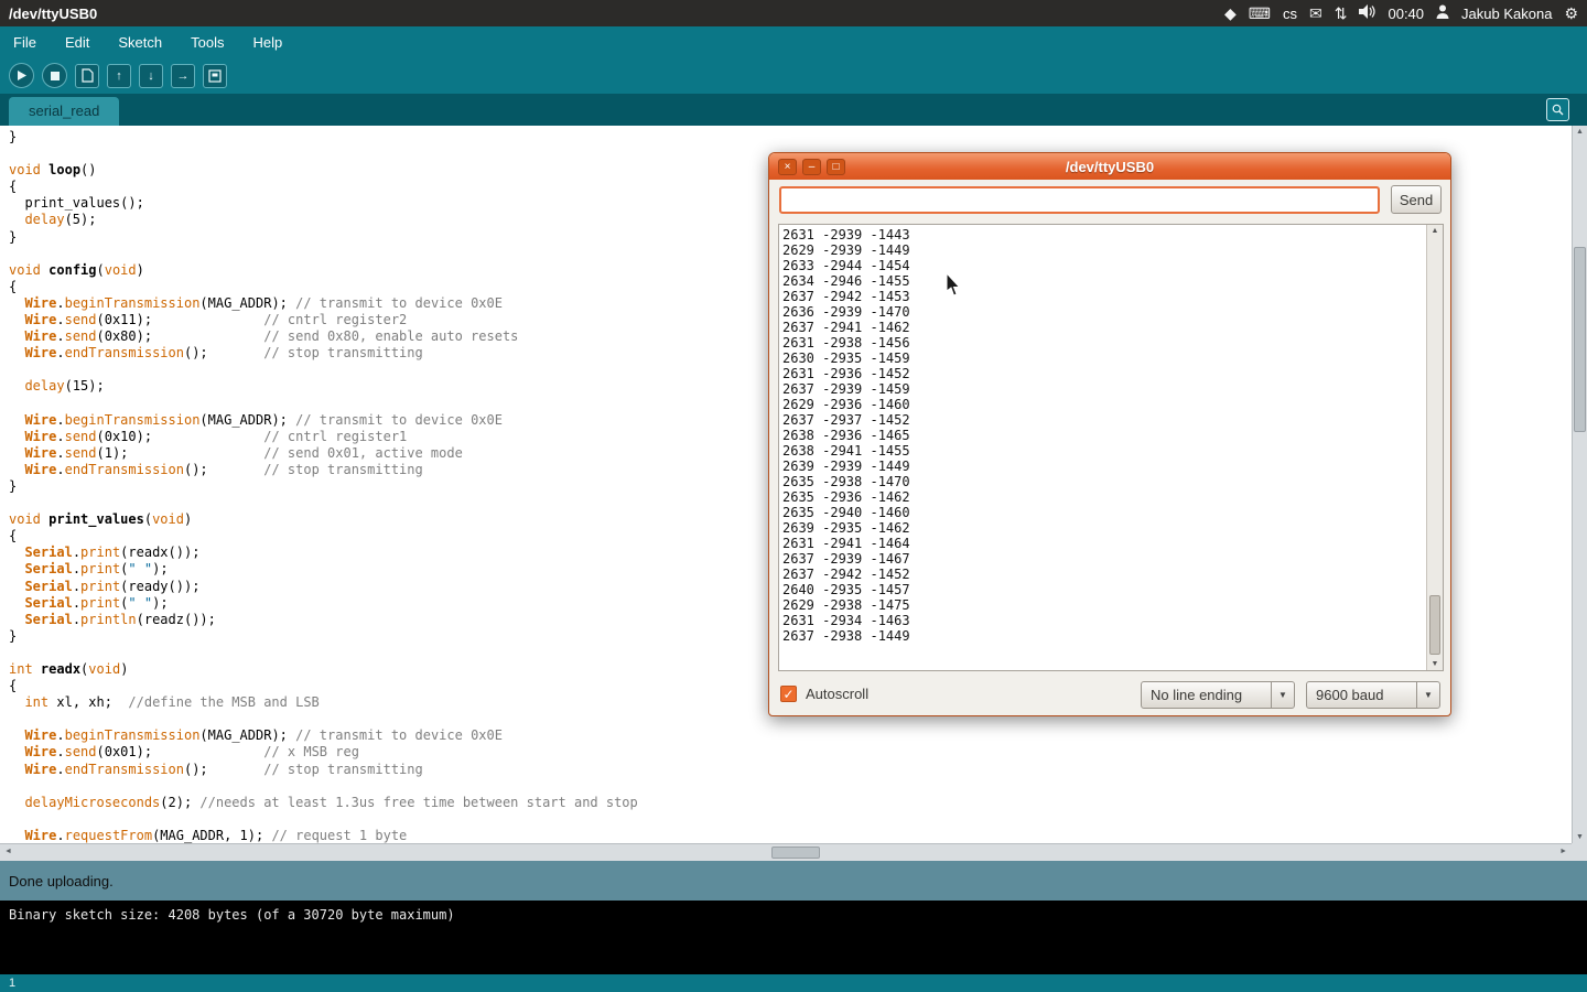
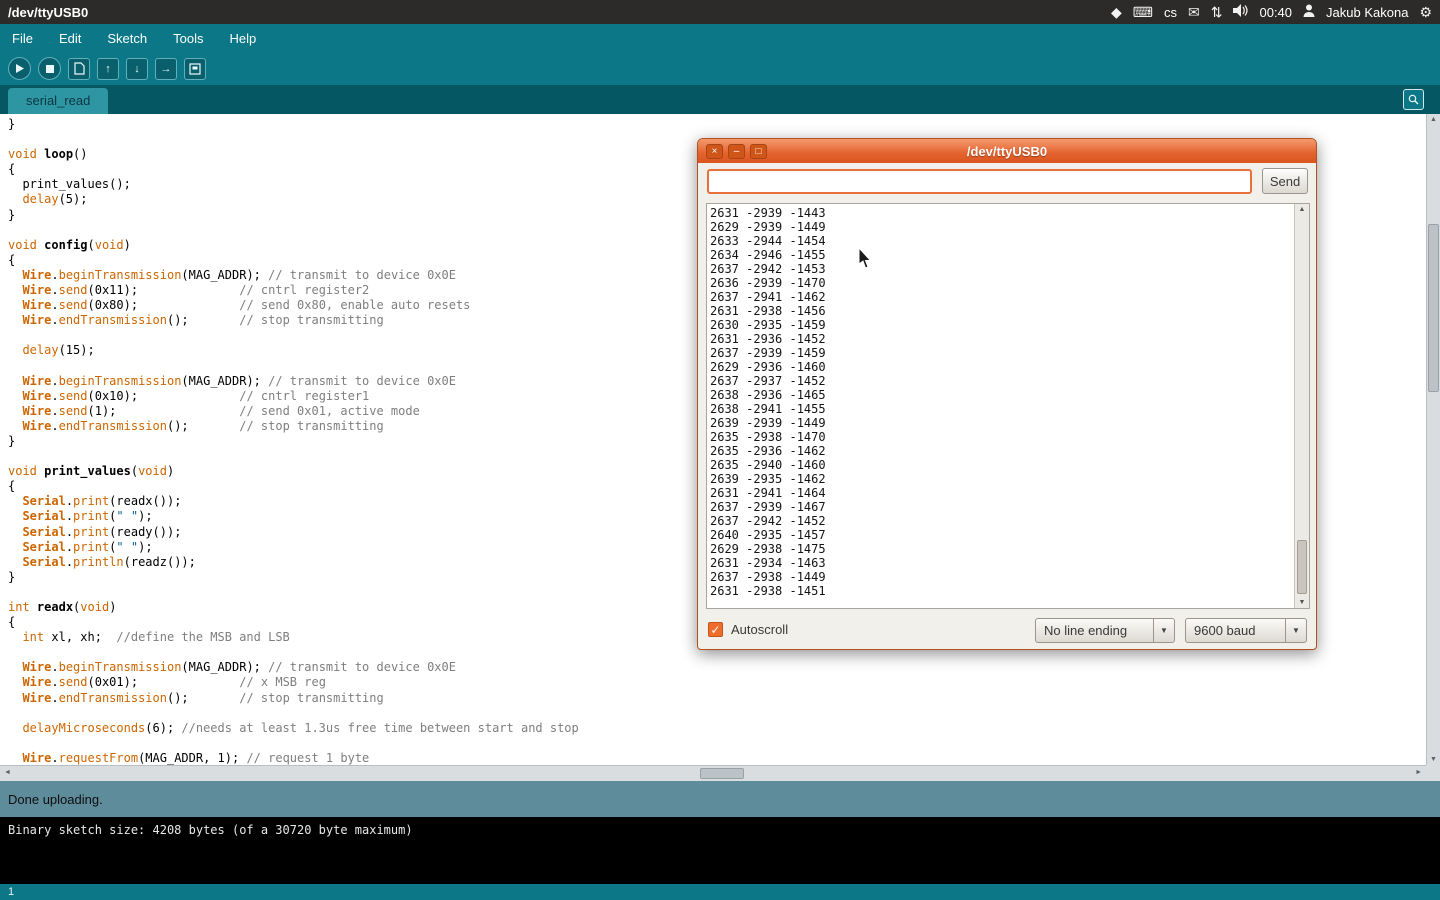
  /dev/ttyUSB0
  ◆
  ⌨
  cs
  ✉
  ⇅
  00:40
  Jakub Kakona
  ⚙
  File
  Edit
  Sketch
  Tools
  Help
  ↑
  ↓
  →
  serial_read
  }
  void loop()
  {
  print_values();
  delay(5);
  }
  void config(void)
  {
  Wire.beginTransmission(MAG_ADDR); // transmit to device 0x0E
  Wire.send(0x11); // cntrl register2
  Wire.send(0x80); // send 0x80, enable auto resets
  Wire.endTransmission(); // stop transmitting
  delay(15);
  Wire.beginTransmission(MAG_ADDR); // transmit to device 0x0E
  Wire.send(0x10); // cntrl register1
  Wire.send(1); // send 0x01, active mode
  Wire.endTransmission(); // stop transmitting
  }
  void print_values(void)
  {
  Serial.print(readx());
  Serial.print(" ");
  Serial.print(ready());
  Serial.print(" ");
  Serial.println(readz());
  }
  int readx(void)
  {
  int xl, xh; //define the MSB and LSB
  Wire.beginTransmission(MAG_ADDR); // transmit to device 0x0E
  Wire.send(0x01); // x MSB reg
  Wire.endTransmission(); // stop transmitting
- delayMicroseconds(2); //needs at least 1.3us free time between start and stop
+ delayMicroseconds(6); //needs at least 1.3us free time between start and stop
  Wire.requestFrom(MAG_ADDR, 1); // request 1 byte
  Done uploading.
  Binary sketch size: 4208 bytes (of a 30720 byte maximum)
  1
  ×
  –
  □
  /dev/ttyUSB0
  Send
  2631 -2939 -1443
  2629 -2939 -1449
  2633 -2944 -1454
  2634 -2946 -1455
  2637 -2942 -1453
  2636 -2939 -1470
  2637 -2941 -1462
  2631 -2938 -1456
  2630 -2935 -1459
  2631 -2936 -1452
  2637 -2939 -1459
  2629 -2936 -1460
  2637 -2937 -1452
  2638 -2936 -1465
  2638 -2941 -1455
  2639 -2939 -1449
  2635 -2938 -1470
  2635 -2936 -1462
  2635 -2940 -1460
  2639 -2935 -1462
  2631 -2941 -1464
  2637 -2939 -1467
  2637 -2942 -1452
  2640 -2935 -1457
  2629 -2938 -1475
  2631 -2934 -1463
  2637 -2938 -1449
+ 2631 -2938 -1451
  ✓
  Autoscroll
  No line ending
  ▼
  9600 baud
  ▼
